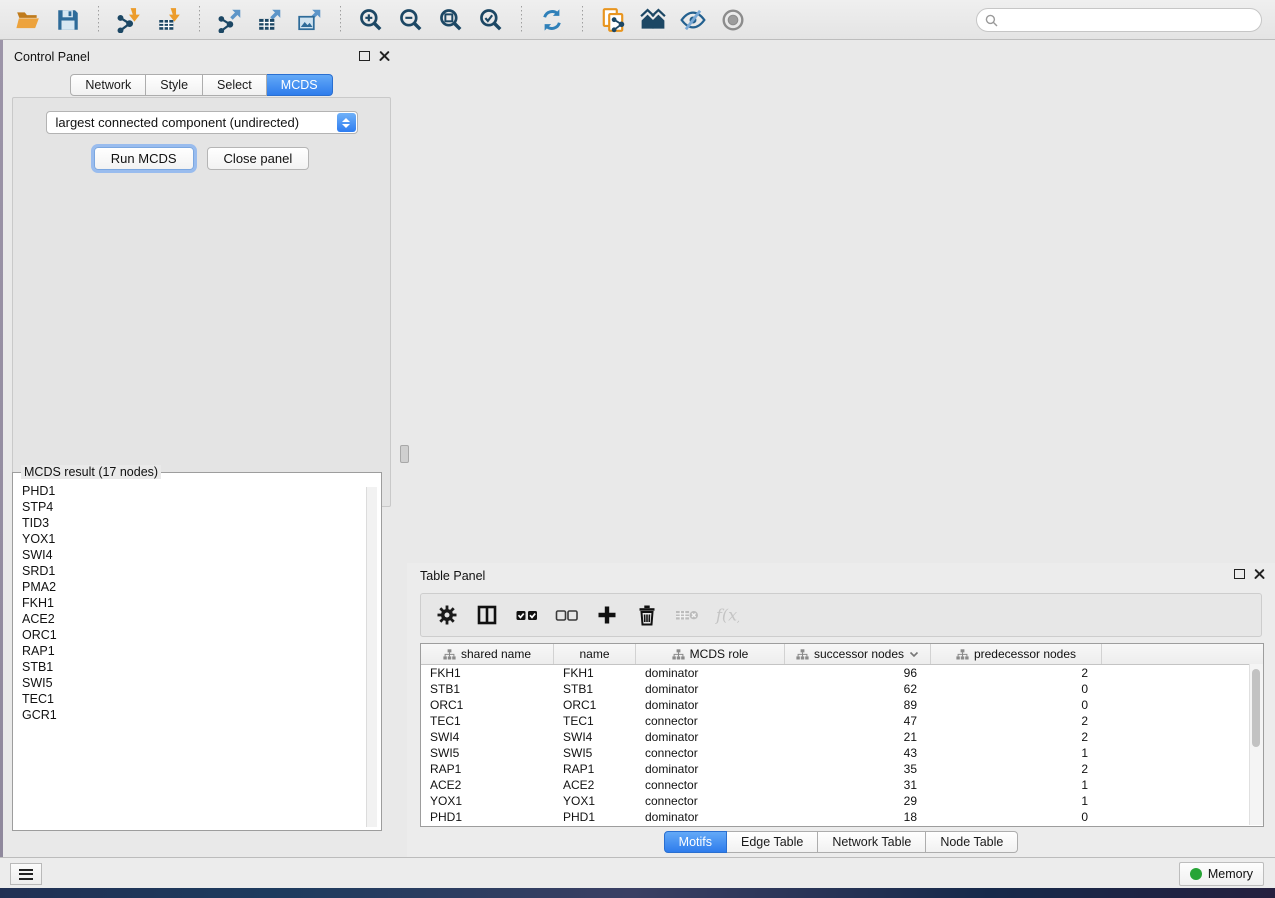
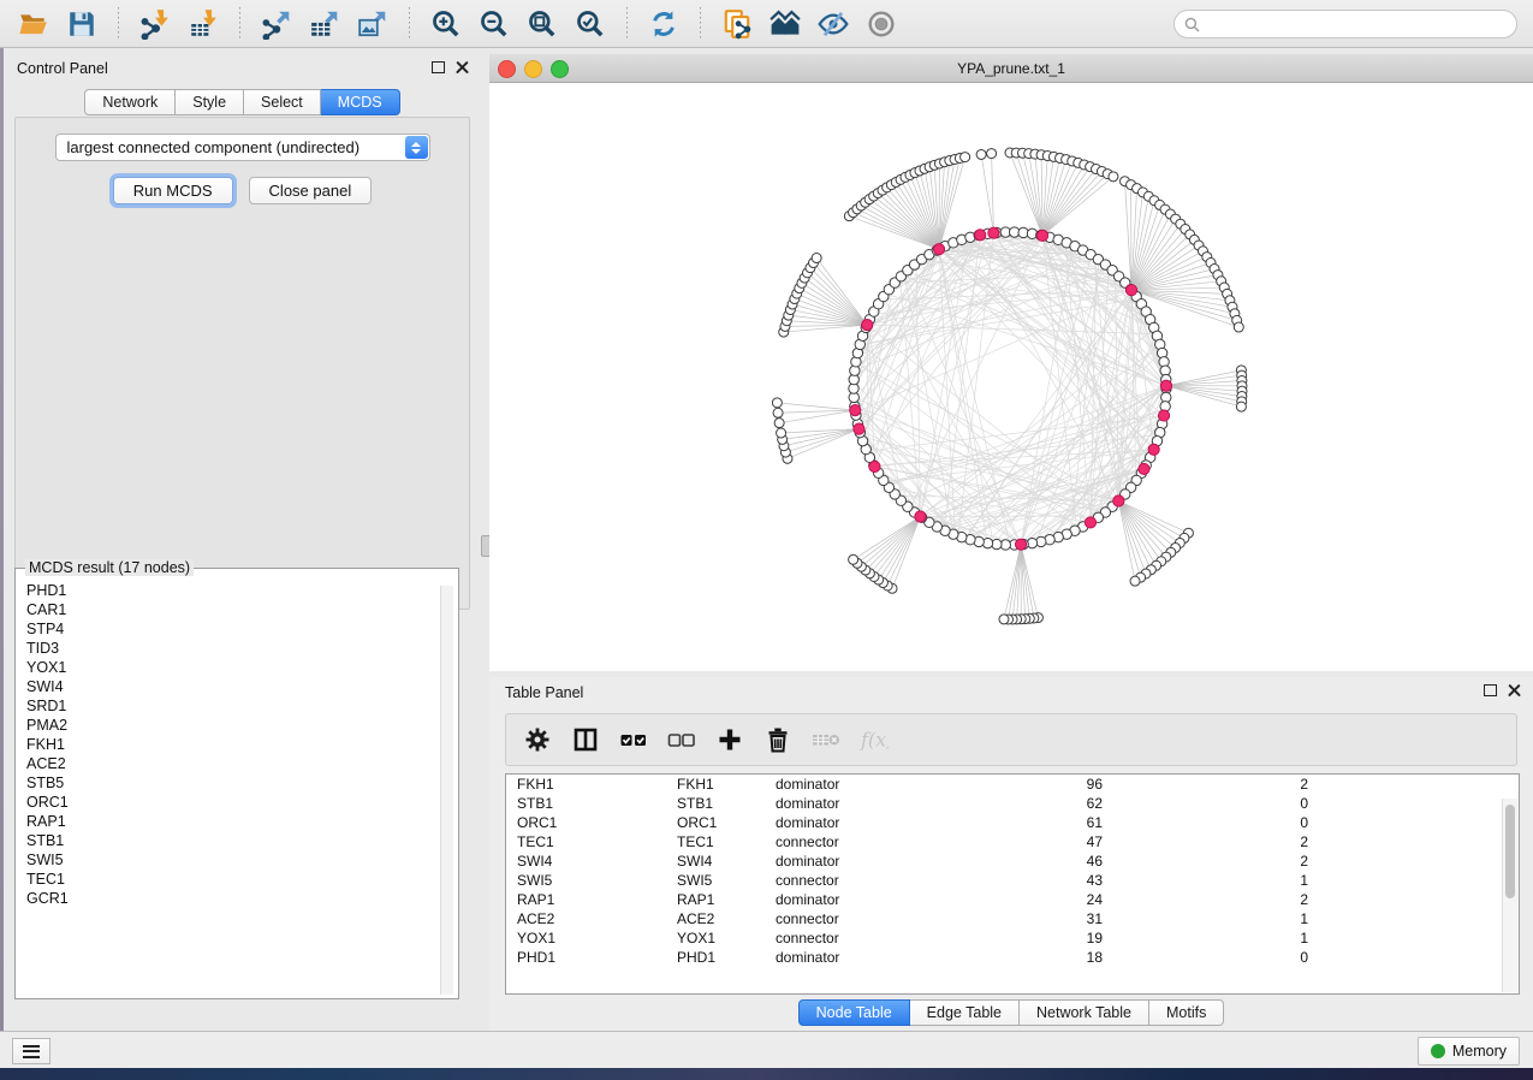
  Control Panel
  Network
  Style
  Select
  MCDS
  largest connected component (undirected)
  Run MCDS
  Close panel
  MCDS result (17 nodes)
  PHD1
+ CAR1
  STP4
  TID3
  YOX1
  SWI4
  SRD1
  PMA2
  FKH1
  ACE2
+ STB5
  ORC1
  RAP1
  STB1
  SWI5
  TEC1
  GCR1
+ YPA_prune.txt_1
  Table Panel
  f(x
- shared name
- name
- MCDS role
- successor nodes
- predecessor nodes
  FKH1
  FKH1
  dominator
  96
  2
  STB1
  STB1
  dominator
  62
  0
  ORC1
  ORC1
  dominator
- 89
+ 61
  0
  TEC1
  TEC1
  connector
  47
  2
  SWI4
  SWI4
  dominator
- 21
+ 46
  2
  SWI5
  SWI5
  connector
  43
  1
  RAP1
  RAP1
  dominator
- 35
+ 24
  2
  ACE2
  ACE2
  connector
  31
  1
  YOX1
  YOX1
  connector
- 29
+ 19
  1
  PHD1
  PHD1
  dominator
  18
  0
- Motifs
+ Node Table
  Edge Table
  Network Table
- Node Table
+ Motifs
  Memory
